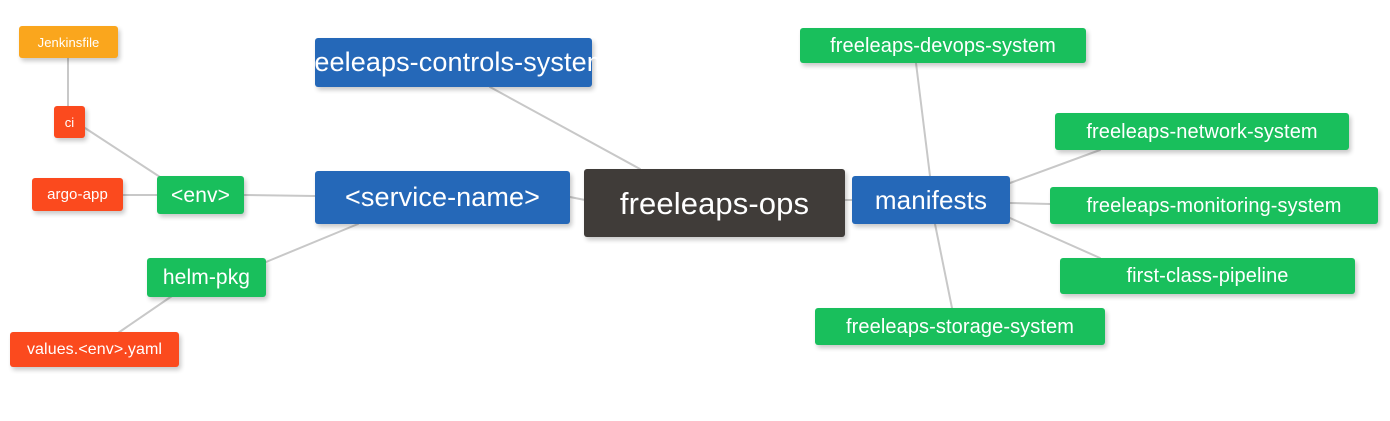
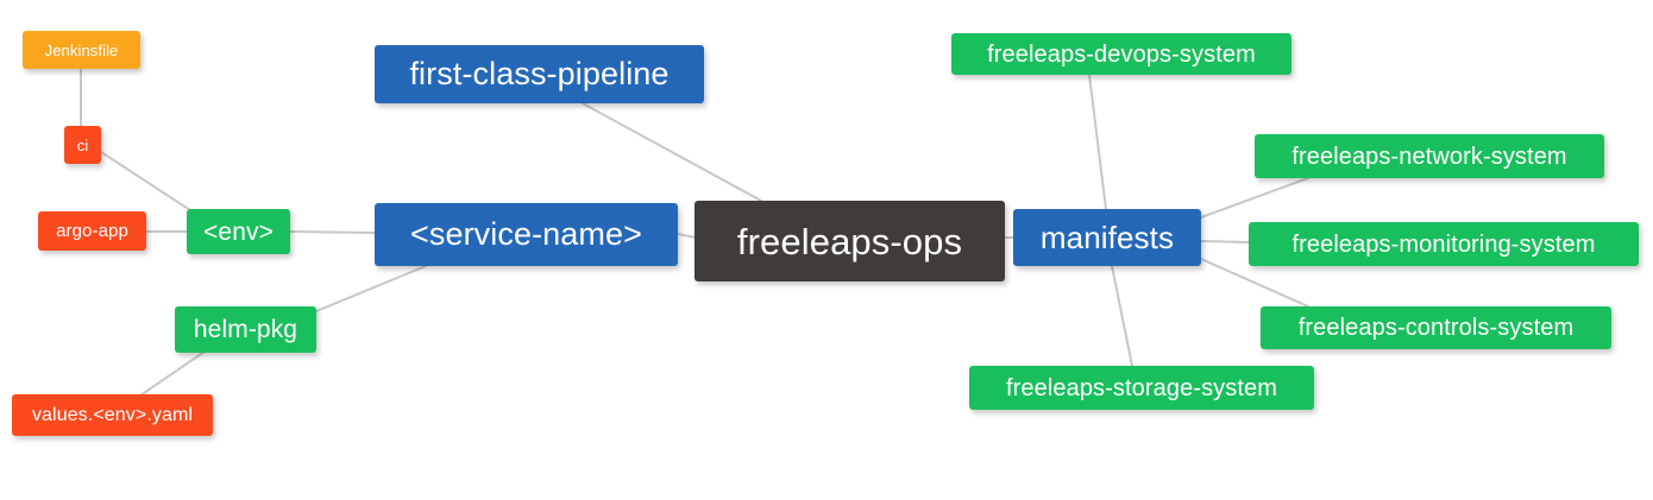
  Jenkinsfile
  ci
  argo-app
  <env>
  helm-pkg
  values.<env>.yaml
- freeleaps-controls-system
+ first-class-pipeline
  <service-name>
  freeleaps-ops
  manifests
  freeleaps-devops-system
  freeleaps-network-system
  freeleaps-monitoring-system
- first-class-pipeline
+ freeleaps-controls-system
  freeleaps-storage-system
